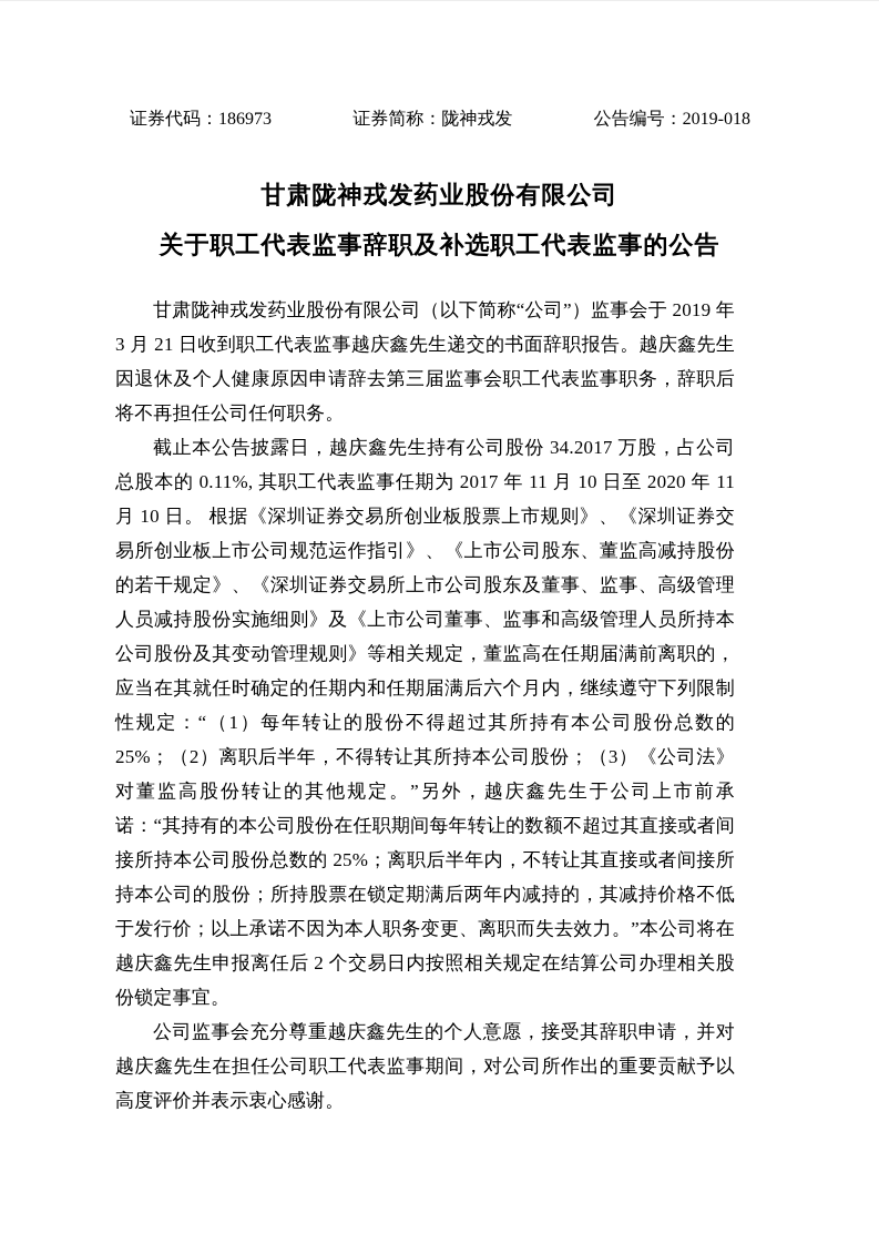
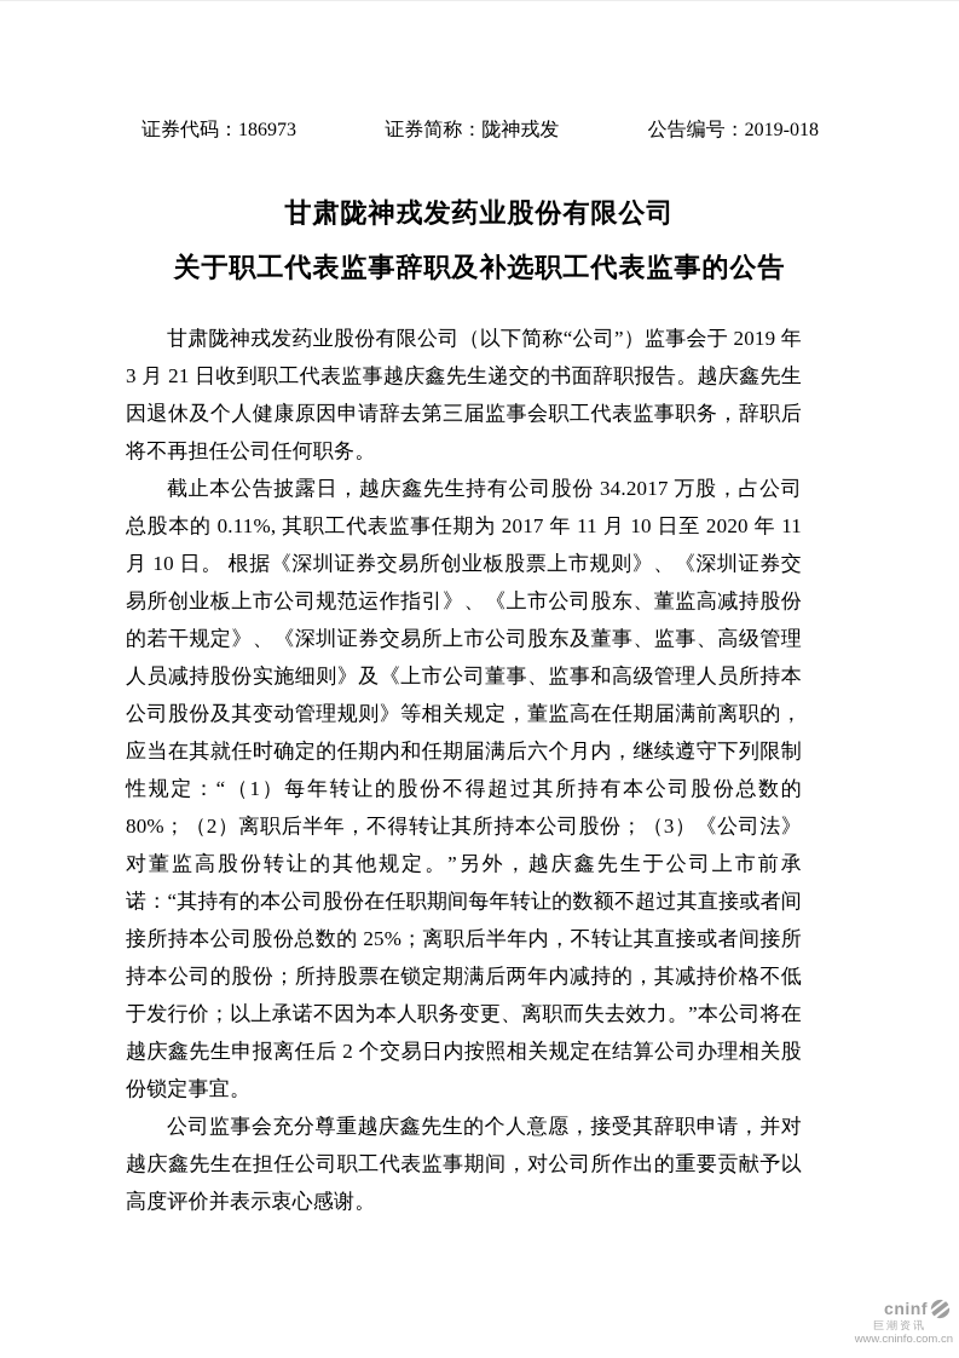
  证券代码：186973
  证券简称：陇神戎发
  公告编号：2019-018
  甘肃陇神戎发药业股份有限公司
  关于职工代表监事辞职及补选职工代表监事的公告
  甘肃陇神戎发药业股份有限公司（以下简称“公司”）监事会于 2019 年 3 月 21 日收到职工代表监事越庆鑫先生递交的书面辞职报告。越庆鑫先生因退休及个人健康原因申请辞去第三届监事会职工代表监事职务，辞职后将不再担任公司任何职务。
- 截止本公告披露日，越庆鑫先生持有公司股份 34.2017 万股，占公司总股本的 0.11%, 其职工代表监事任期为 2017 年 11 月 10 日至 2020 年 11 月 10 日。 根据《深圳证券交易所创业板股票上市规则》、《深圳证券交易所创业板上市公司规范运作指引》、《上市公司股东、董监高减持股份的若干规定》、《深圳证券交易所上市公司股东及董事、监事、高级管理人员减持股份实施细则》及《上市公司董事、监事和高级管理人员所持本公司股份及其变动管理规则》等相关规定，董监高在任期届满前离职的，应当在其就任时确定的任期内和任期届满后六个月内，继续遵守下列限制性规定：“（1）每年转让的股份不得超过其所持有本公司股份总数的 25%；（2）离职后半年，不得转让其所持本公司股份；（3）《公司法》对董监高股份转让的其他规定。”另外，越庆鑫先生于公司上市前承诺：“其持有的本公司股份在任职期间每年转让的数额不超过其直接或者间接所持本公司股份总数的 25%；离职后半年内，不转让其直接或者间接所持本公司的股份；所持股票在锁定期满后两年内减持的，其减持价格不低于发行价；以上承诺不因为本人职务变更、离职而失去效力。”本公司将在越庆鑫先生申报离任后 2 个交易日内按照相关规定在结算公司办理相关股份锁定事宜。
+ 截止本公告披露日，越庆鑫先生持有公司股份 34.2017 万股，占公司总股本的 0.11%, 其职工代表监事任期为 2017 年 11 月 10 日至 2020 年 11 月 10 日。 根据《深圳证券交易所创业板股票上市规则》、《深圳证券交易所创业板上市公司规范运作指引》、《上市公司股东、董监高减持股份的若干规定》、《深圳证券交易所上市公司股东及董事、监事、高级管理人员减持股份实施细则》及《上市公司董事、监事和高级管理人员所持本公司股份及其变动管理规则》等相关规定，董监高在任期届满前离职的，应当在其就任时确定的任期内和任期届满后六个月内，继续遵守下列限制性规定：“（1）每年转让的股份不得超过其所持有本公司股份总数的 80%；（2）离职后半年，不得转让其所持本公司股份；（3）《公司法》对董监高股份转让的其他规定。”另外，越庆鑫先生于公司上市前承诺：“其持有的本公司股份在任职期间每年转让的数额不超过其直接或者间接所持本公司股份总数的 25%；离职后半年内，不转让其直接或者间接所持本公司的股份；所持股票在锁定期满后两年内减持的，其减持价格不低于发行价；以上承诺不因为本人职务变更、离职而失去效力。”本公司将在越庆鑫先生申报离任后 2 个交易日内按照相关规定在结算公司办理相关股份锁定事宜。
  公司监事会充分尊重越庆鑫先生的个人意愿，接受其辞职申请，并对越庆鑫先生在担任公司职工代表监事期间，对公司所作出的重要贡献予以高度评价并表示衷心感谢。
+ cninf
+ 巨潮资讯
+ www.cninfo.com.cn
